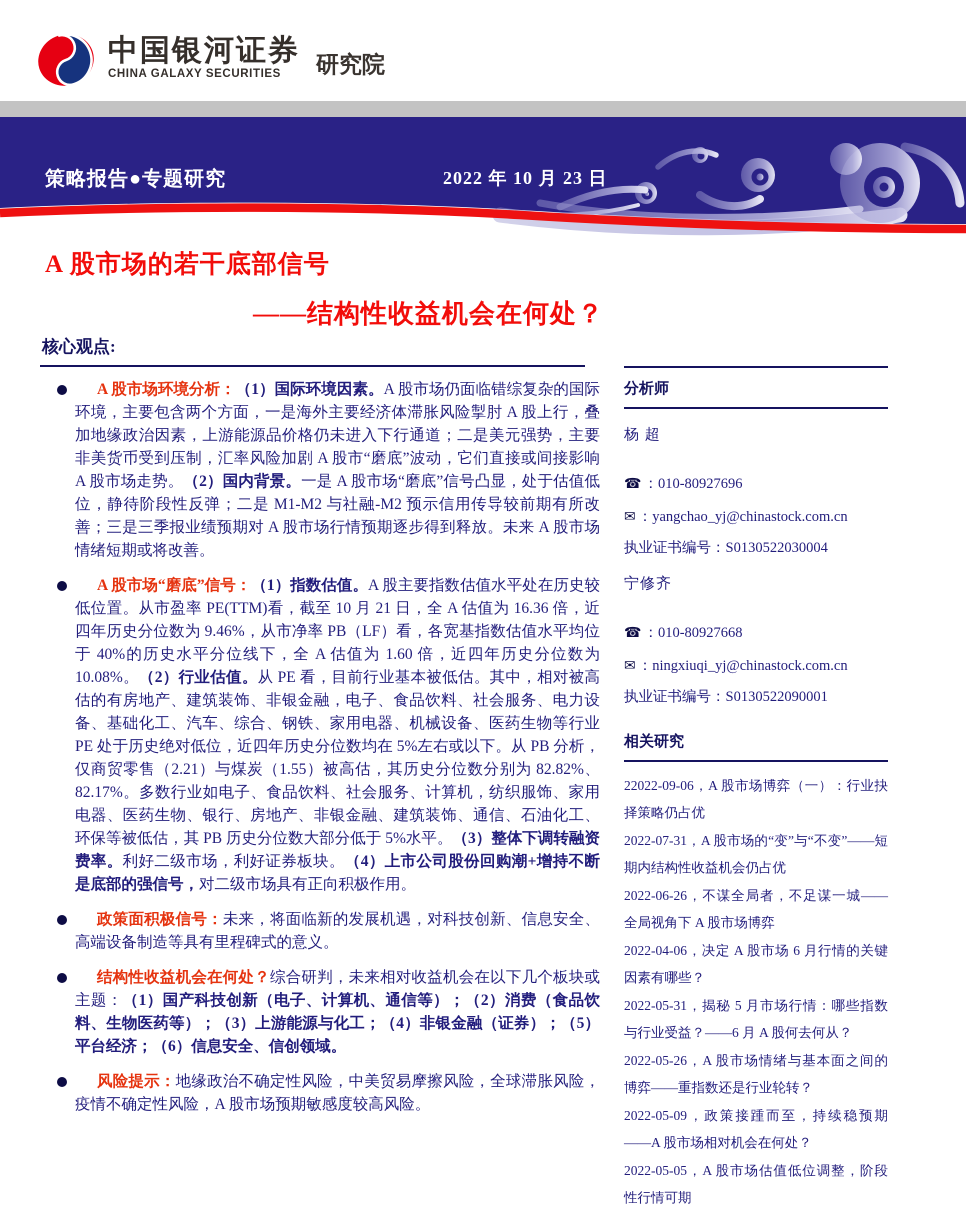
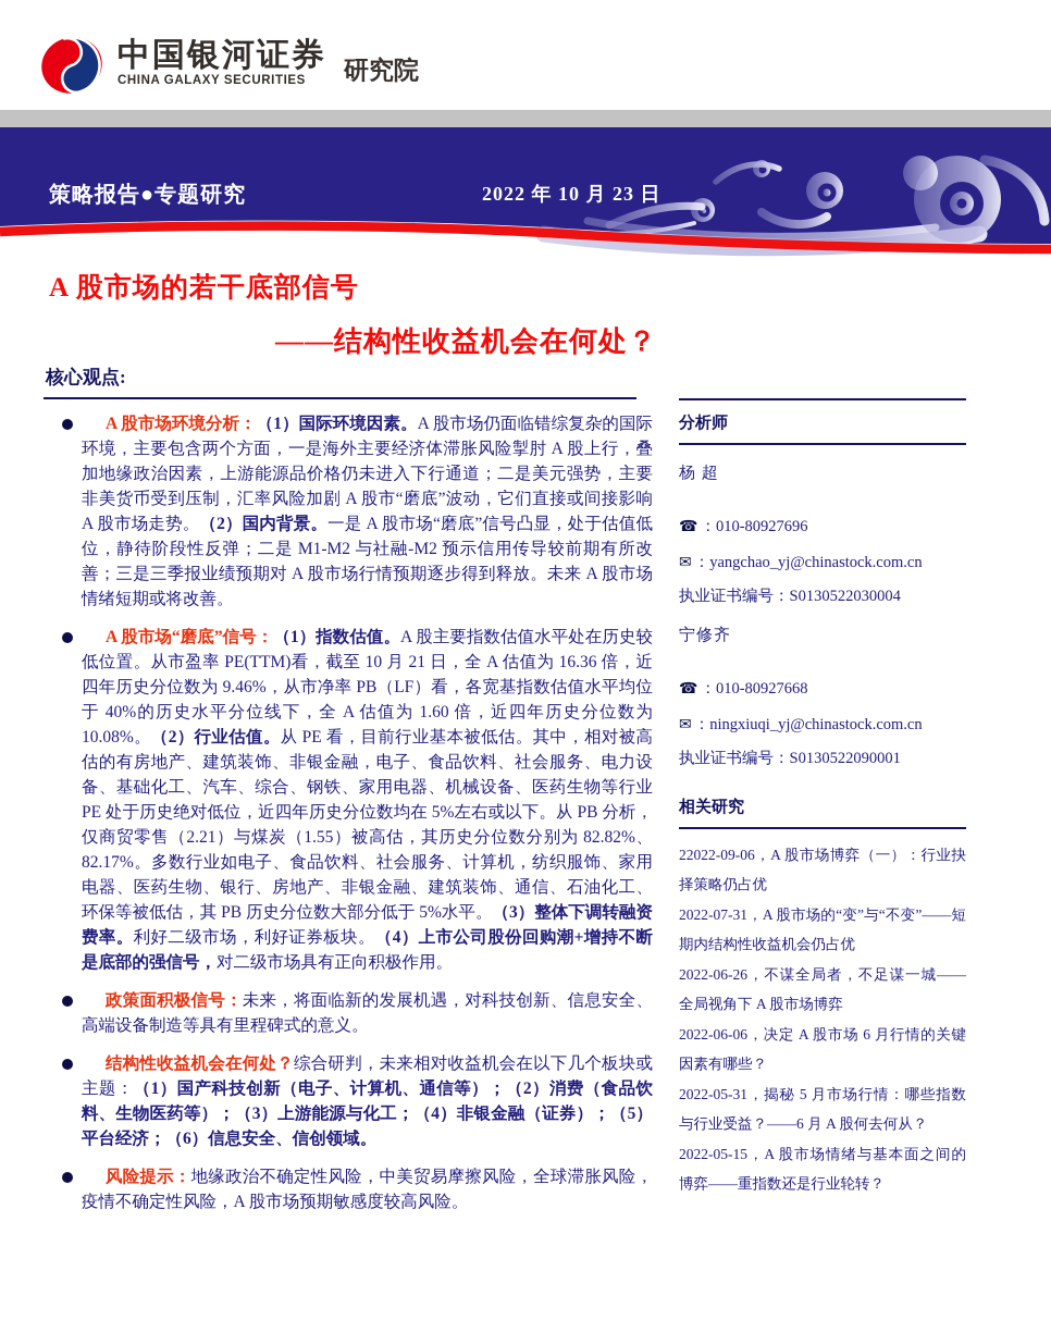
  中国银河证券
  CHINA GALAXY SECURITIES
  研究院
  策略报告●专题研究
  2022 年 10 月 23 日
  A 股市场的若干底部信号
  ——结构性收益机会在何处？
  核心观点:
  A 股市场环境分析：（1）国际环境因素。A 股市场仍面临错综复杂的国际环境，主要包含两个方面，一是海外主要经济体滞胀风险掣肘 A 股上行，叠加地缘政治因素，上游能源品价格仍未进入下行通道；二是美元强势，主要非美货币受到压制，汇率风险加剧 A 股市“磨底”波动，它们直接或间接影响 A 股市场走势。（2）国内背景。一是 A 股市场“磨底”信号凸显，处于估值低位，静待阶段性反弹；二是 M1-M2 与社融-M2 预示信用传导较前期有所改善；三是三季报业绩预期对 A 股市场行情预期逐步得到释放。未来 A 股市场情绪短期或将改善。
  A 股市场“磨底”信号：（1）指数估值。A 股主要指数估值水平处在历史较低位置。从市盈率 PE(TTM)看，截至 10 月 21 日，全 A 估值为 16.36 倍，近四年历史分位数为 9.46%，从市净率 PB（LF）看，各宽基指数估值水平均位于 40%的历史水平分位线下，全 A 估值为 1.60 倍，近四年历史分位数为 10.08%。（2）行业估值。从 PE 看，目前行业基本被低估。其中，相对被高估的有房地产、建筑装饰、非银金融，电子、食品饮料、社会服务、电力设备、基础化工、汽车、综合、钢铁、家用电器、机械设备、医药生物等行业 PE 处于历史绝对低位，近四年历史分位数均在 5%左右或以下。从 PB 分析，仅商贸零售（2.21）与煤炭（1.55）被高估，其历史分位数分别为 82.82%、82.17%。多数行业如电子、食品饮料、社会服务、计算机，纺织服饰、家用电器、医药生物、银行、房地产、非银金融、建筑装饰、通信、石油化工、环保等被低估，其 PB 历史分位数大部分低于 5%水平。（3）整体下调转融资费率。利好二级市场，利好证券板块。（4）上市公司股份回购潮+增持不断是底部的强信号，对二级市场具有正向积极作用。
  政策面积极信号：未来，将面临新的发展机遇，对科技创新、信息安全、高端设备制造等具有里程碑式的意义。
  结构性收益机会在何处？综合研判，未来相对收益机会在以下几个板块或主题：（1）国产科技创新（电子、计算机、通信等）；（2）消费（食品饮料、生物医药等）；（3）上游能源与化工；（4）非银金融（证券）；（5）平台经济；（6）信息安全、信创领域。
  风险提示：地缘政治不确定性风险，中美贸易摩擦风险，全球滞胀风险，疫情不确定性风险，A 股市场预期敏感度较高风险。
  分析师
  杨 超
  ☎
  ：010-80927696
  ✉
  ：yangchao_yj@chinastock.com.cn
  执业证书编号：S0130522030004
  宁修齐
  ☎
  ：010-80927668
  ✉
  ：ningxiuqi_yj@chinastock.com.cn
  执业证书编号：S0130522090001
  相关研究
  22022-09-06，A 股市场博弈（一）：行业抉择策略仍占优
  2022-07-31，A 股市场的“变”与“不变”——短期内结构性收益机会仍占优
  2022-06-26，不谋全局者，不足谋一城——全局视角下 A 股市场博弈
- 2022-04-06，决定 A 股市场 6 月行情的关键因素有哪些？
+ 2022-06-06，决定 A 股市场 6 月行情的关键因素有哪些？
  2022-05-31，揭秘 5 月市场行情：哪些指数与行业受益？——6 月 A 股何去何从？
- 2022-05-26，A 股市场情绪与基本面之间的博弈——重指数还是行业轮转？
+ 2022-05-15，A 股市场情绪与基本面之间的博弈——重指数还是行业轮转？
- 2022-05-09，政策接踵而至，持续稳预期——A 股市场相对机会在何处？
- 2022-05-05，A 股市场估值低位调整，阶段性行情可期
